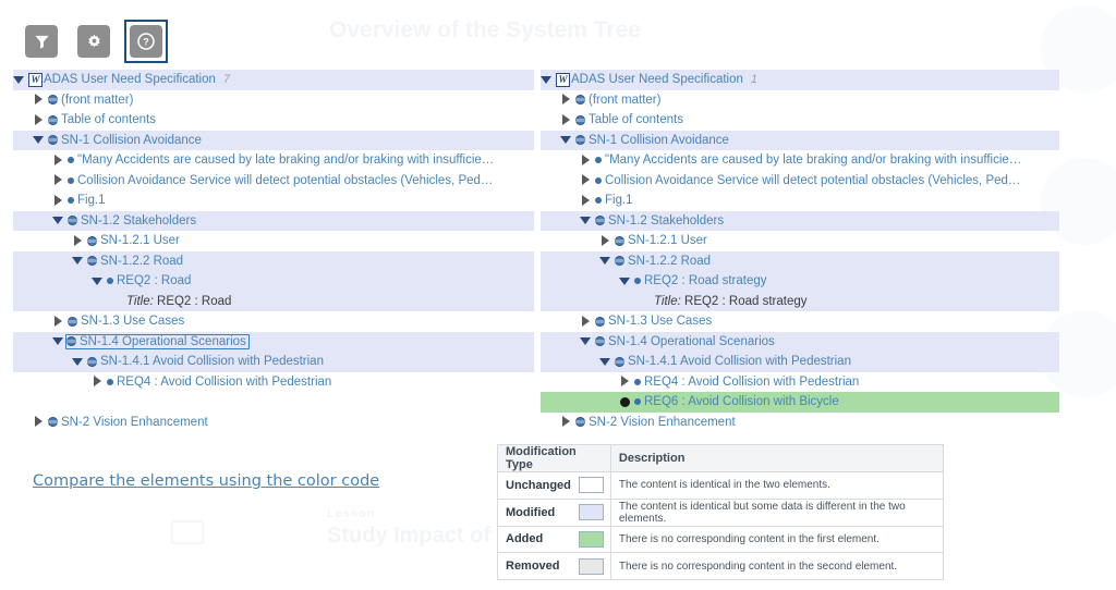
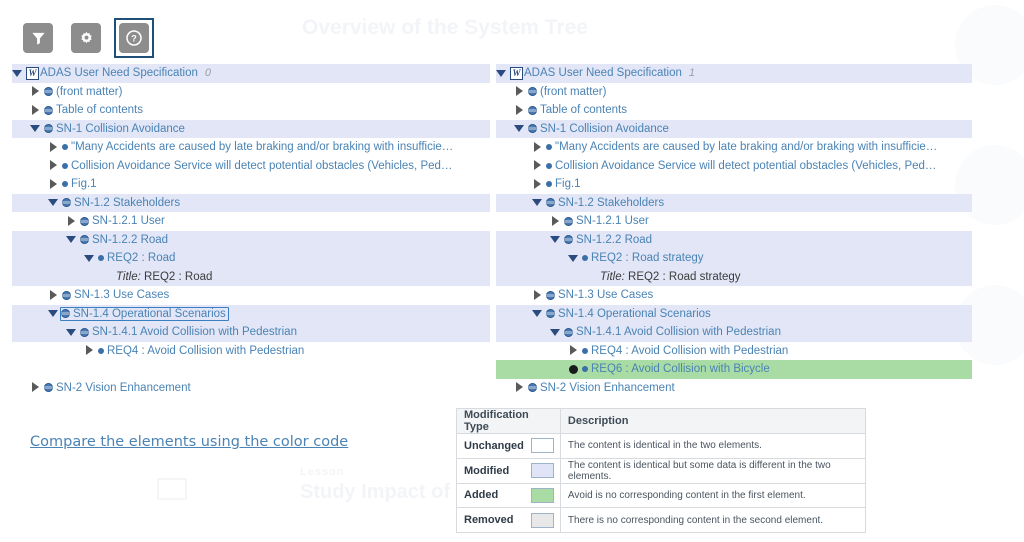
  ?
  W
  ADAS User Need Specification
- 7
+ 0
  (front matter)
  Table of contents
  SN-1 Collision Avoidance
  "Many Accidents are caused by late braking and/or braking with insufficie…
  Collision Avoidance Service will detect potential obstacles (Vehicles, Ped…
  Fig.1
  SN-1.2 Stakeholders
  SN-1.2.1 User
  SN-1.2.2 Road
  REQ2 : Road
  Title: REQ2 : Road
  SN-1.3 Use Cases
  SN-1.4 Operational Scenarios
  SN-1.4.1 Avoid Collision with Pedestrian
  REQ4 : Avoid Collision with Pedestrian
  SN-2 Vision Enhancement
  W
  ADAS User Need Specification
  1
  (front matter)
  Table of contents
  SN-1 Collision Avoidance
  "Many Accidents are caused by late braking and/or braking with insufficie…
  Collision Avoidance Service will detect potential obstacles (Vehicles, Ped…
  Fig.1
  SN-1.2 Stakeholders
  SN-1.2.1 User
  SN-1.2.2 Road
  REQ2 : Road strategy
  Title: REQ2 : Road strategy
  SN-1.3 Use Cases
  SN-1.4 Operational Scenarios
  SN-1.4.1 Avoid Collision with Pedestrian
  REQ4 : Avoid Collision with Pedestrian
  REQ6 : Avoid Collision with Bicycle
  SN-2 Vision Enhancement
  Compare the elements using the color code
  Modification Type	Description
  Unchanged		The content is identical in the two elements.
  Modified		The content is identical but some data is different in the two elements.
- Added		There is no corresponding content in the first element.
+ Added		Avoid is no corresponding content in the first element.
  Removed		There is no corresponding content in the second element.
